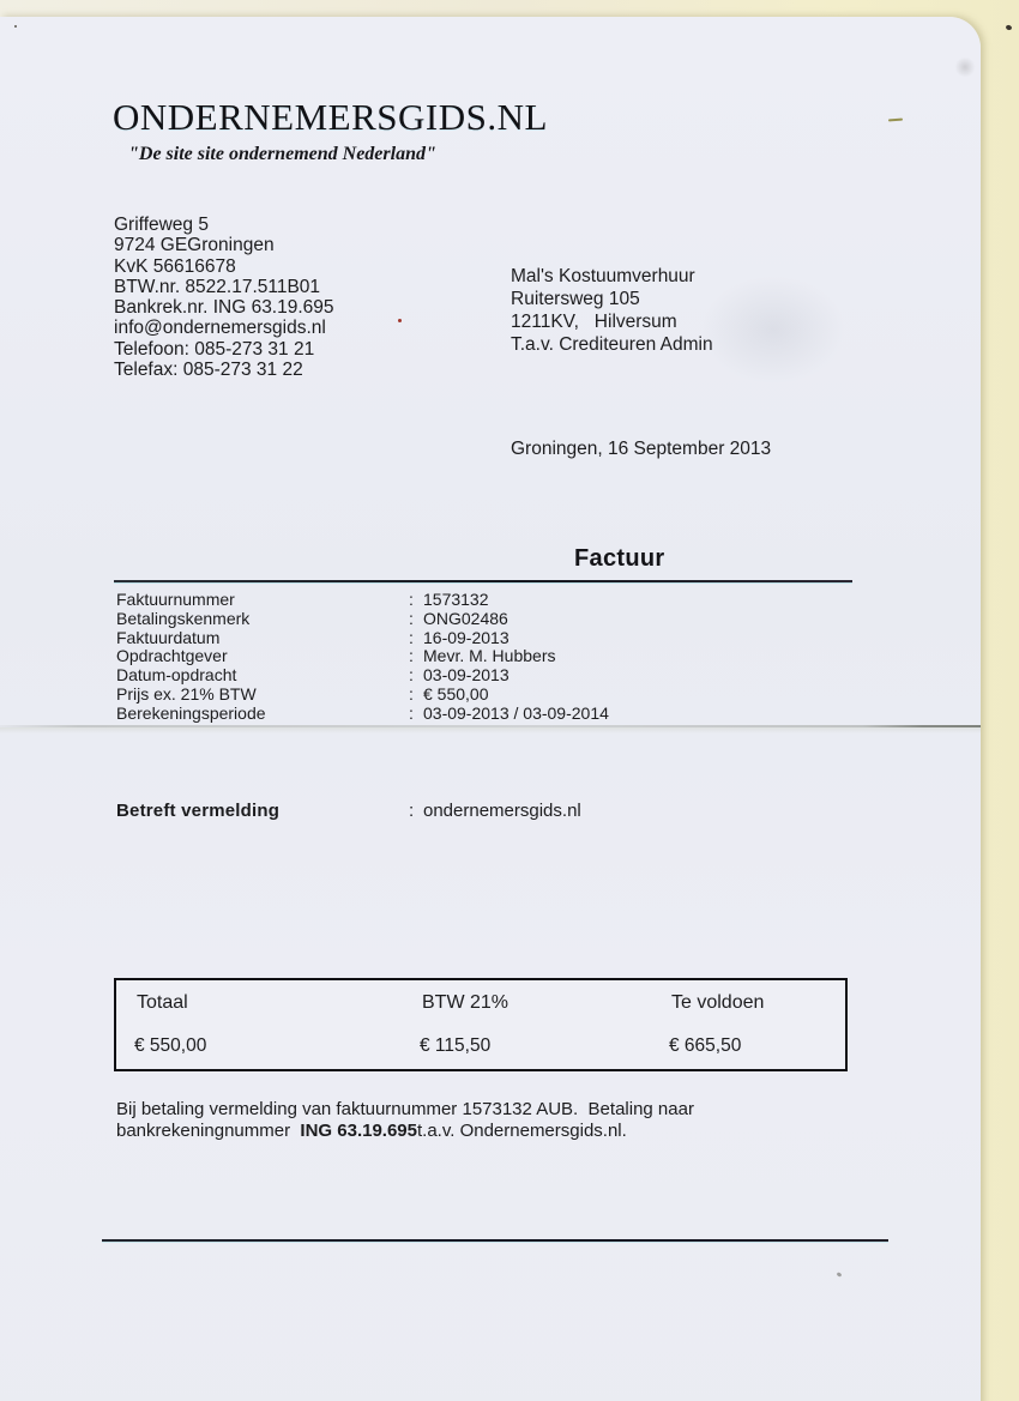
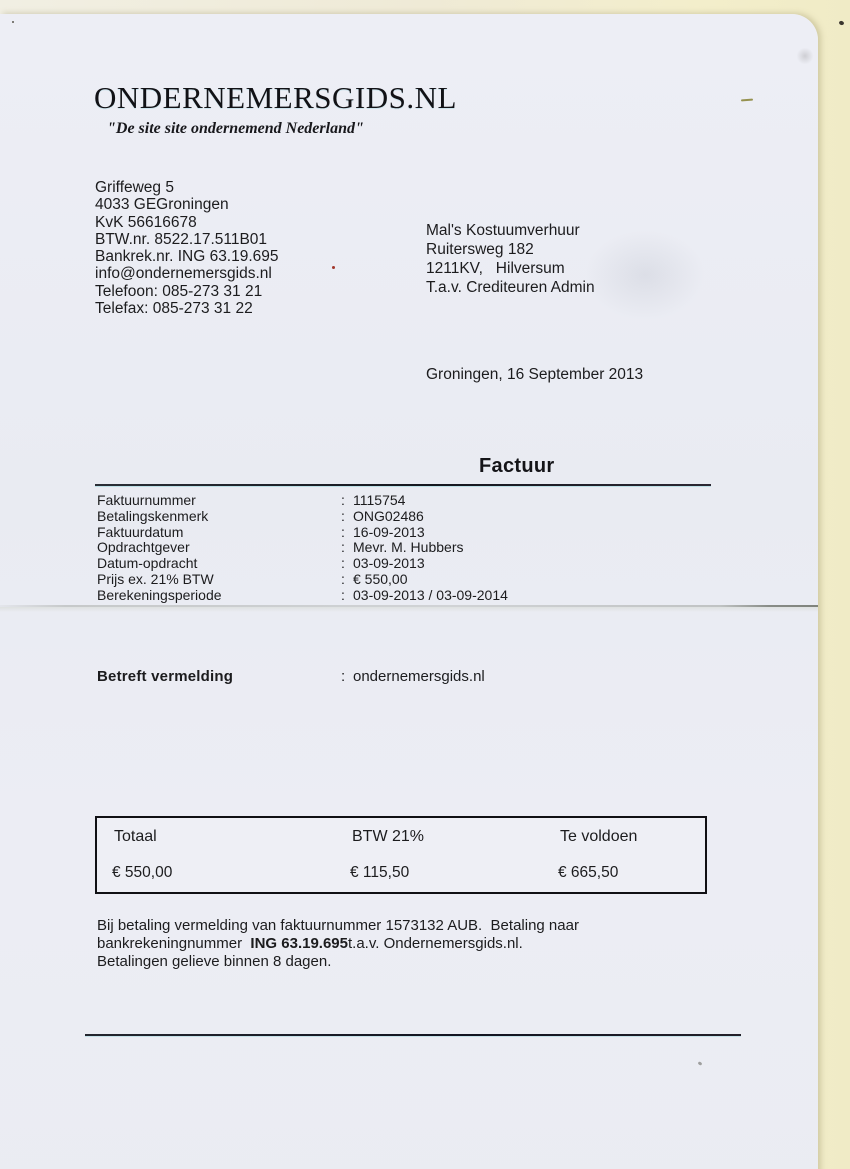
  ONDERNEMERSGIDS.NL
  "De site site ondernemend Nederland"
  Griffeweg 5
- 9724 GEGroningen
+ 4033 GEGroningen
  KvK 56616678
  BTW.nr. 8522.17.511B01
  Bankrek.nr. ING 63.19.695
  info@ondernemersgids.nl
  Telefoon: 085-273 31 21
  Telefax: 085-273 31 22
  Mal's Kostuumverhuur
- Ruitersweg 105
+ Ruitersweg 182
  1211KV, Hilversum
  T.a.v. Crediteuren Admi
  Groningen, 16 September 2013
  Factuur
  Faktuurnummer
  :
- 1573132
+ 1115754
  Betalingskenmerk
  :
  ONG02486
  Faktuurdatum
  :
  16-09-2013
  Opdrachtgever
  :
  Mevr. M. Hubbers
  Datum-opdracht
  :
  03-09-2013
  Prijs ex. 21% BTW
  :
  € 550,00
  Berekeningsperiode
  :
  03-09-2013 / 03-09-2014
  Betreft vermelding
  :
  ondernemersgids.nl
  Totaal
  € 550,00
  BTW 21%
  € 115,50
  Te voldoen
  € 665,50
  Bij betaling vermelding van faktuurnummer 1573132 AUB. Betaling naar
  bankrekeningnummer ING 63.19.695t.a.v. Ondernemersgids.nl.
+ Betalingen gelieve binnen 8 dagen.
